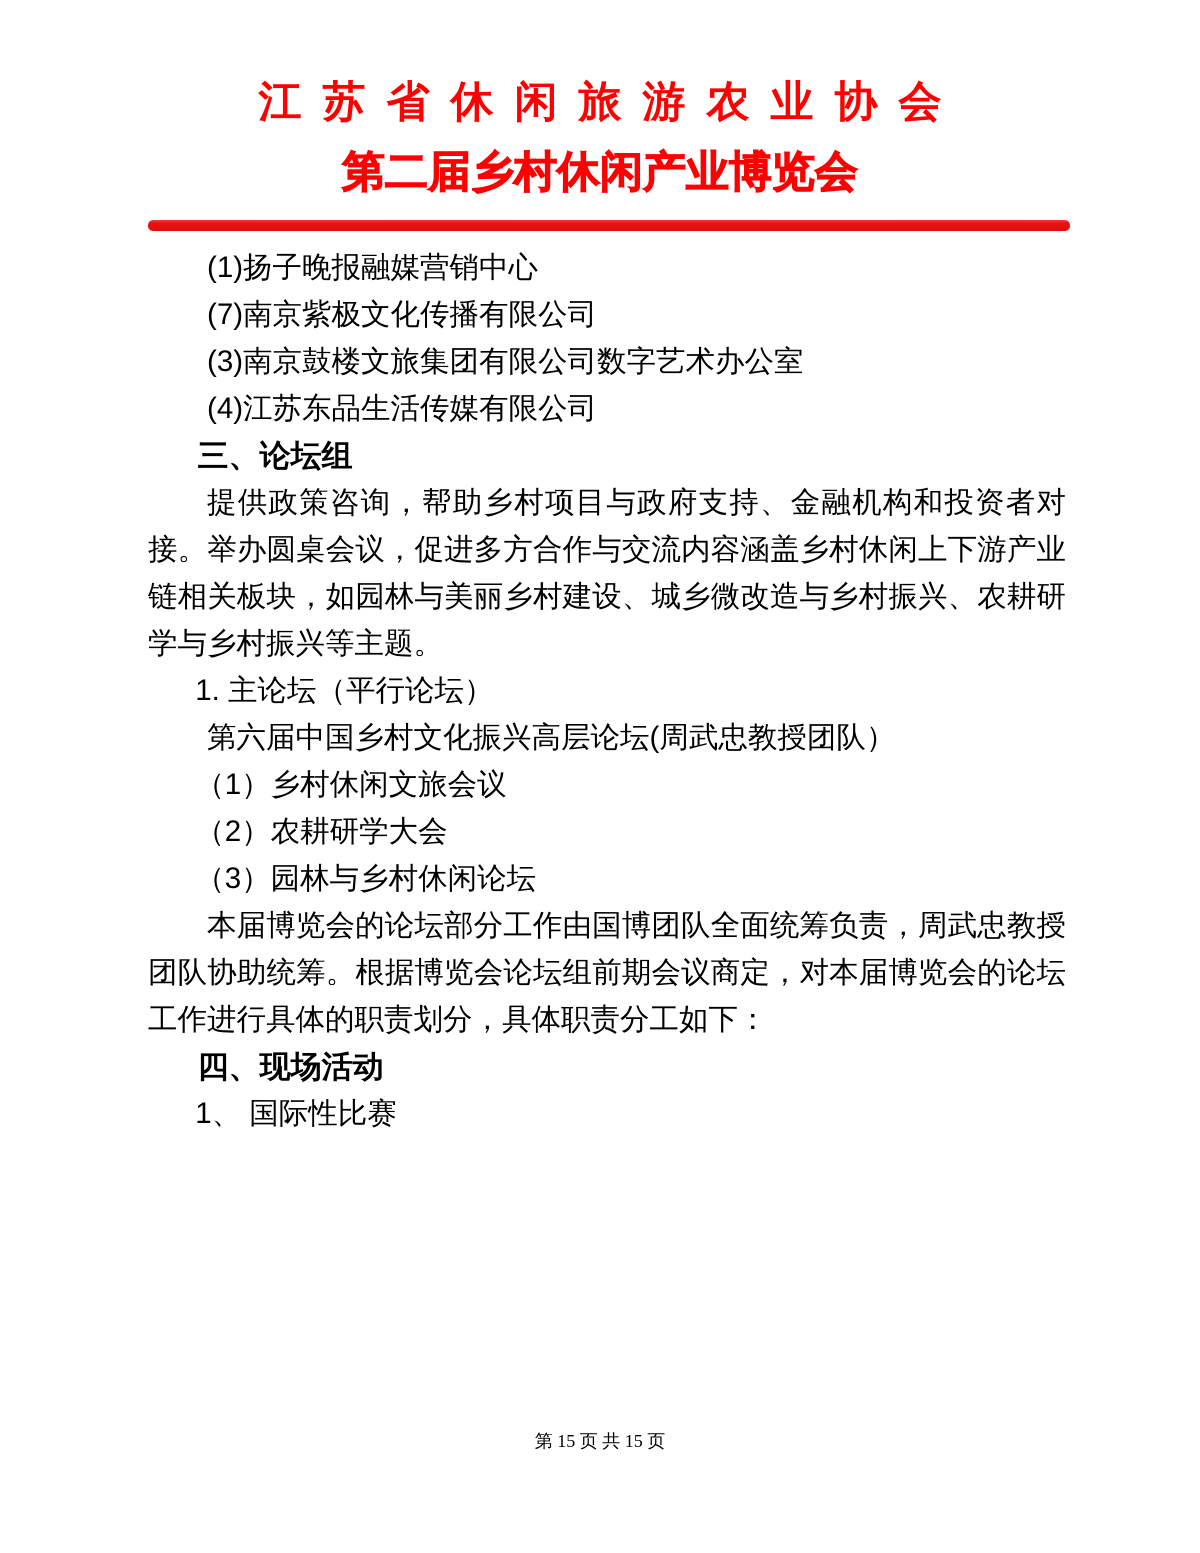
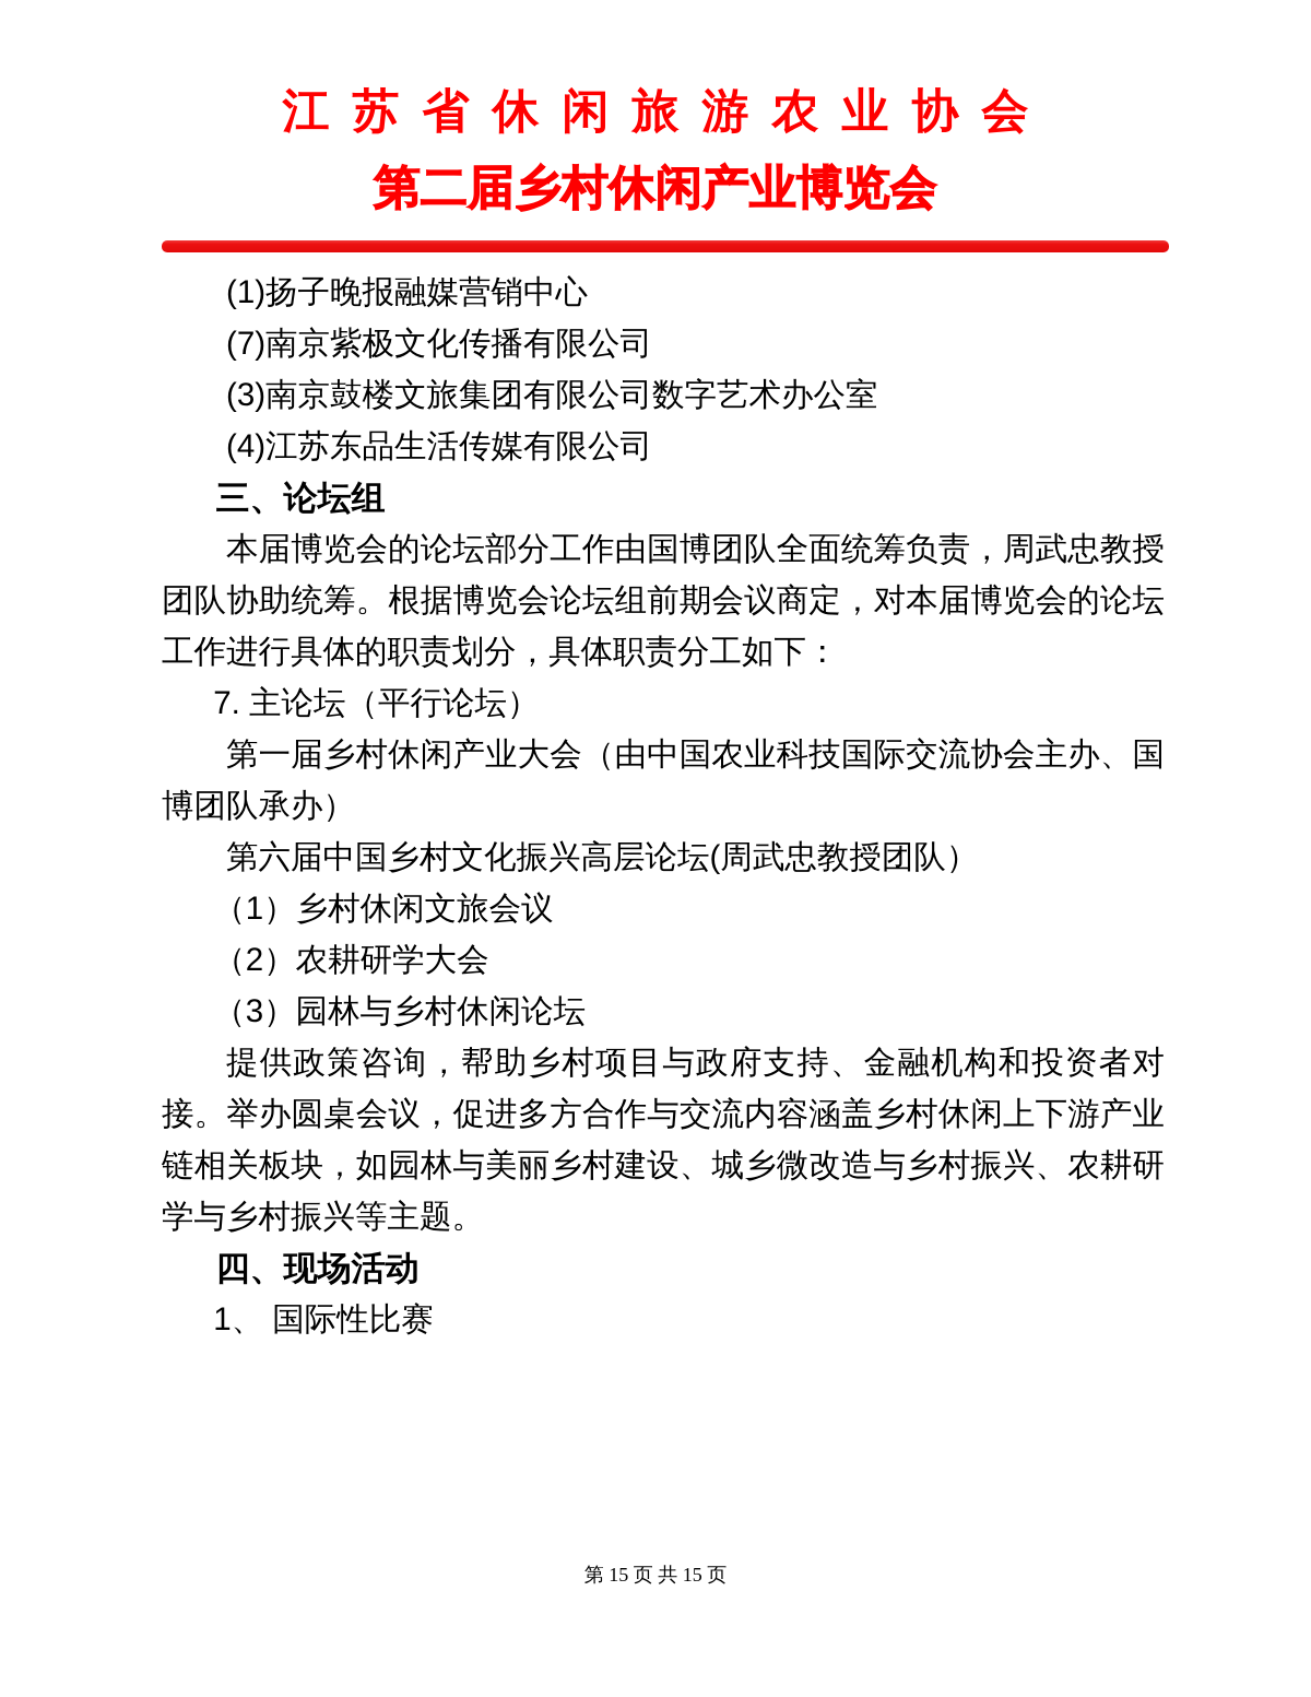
  江苏省休闲旅游农业协会
  第二届乡村休闲产业博览会
  (1)扬子晚报融媒营销中心
  (7)南京紫极文化传播有限公司
  (3)南京鼓楼文旅集团有限公司数字艺术办公室
  (4)江苏东品生活传媒有限公司
  三、论坛组
- 提供政策咨询，帮助乡村项目与政府支持、金融机构和投资者对接。举办圆桌会议，促进多方合作与交流内容涵盖乡村休闲上下游产业链相关板块，如园林与美丽乡村建设、城乡微改造与乡村振兴、农耕研学与乡村振兴等主题。
+ 本届博览会的论坛部分工作由国博团队全面统筹负责，周武忠教授团队协助统筹。根据博览会论坛组前期会议商定，对本届博览会的论坛工作进行具体的职责划分，具体职责分工如下：
- 1. 主论坛（平行论坛）
+ 7. 主论坛（平行论坛）
+ 第一届乡村休闲产业大会（由中国农业科技国际交流协会主办、国博团队承办）
  第六届中国乡村文化振兴高层论坛(周武忠教授团队）
  （1）乡村休闲文旅会议
  （2）农耕研学大会
  （3）园林与乡村休闲论坛
- 本届博览会的论坛部分工作由国博团队全面统筹负责，周武忠教授团队协助统筹。根据博览会论坛组前期会议商定，对本届博览会的论坛工作进行具体的职责划分，具体职责分工如下：
+ 提供政策咨询，帮助乡村项目与政府支持、金融机构和投资者对接。举办圆桌会议，促进多方合作与交流内容涵盖乡村休闲上下游产业链相关板块，如园林与美丽乡村建设、城乡微改造与乡村振兴、农耕研学与乡村振兴等主题。
  四、现场活动
  1、 国际性比赛
  第 15 页 共 15 页
